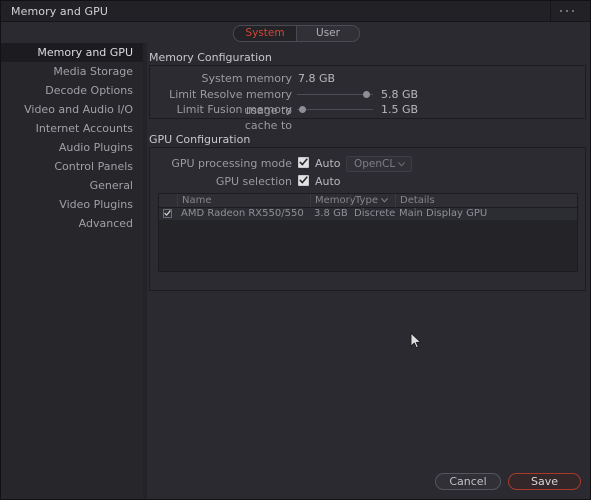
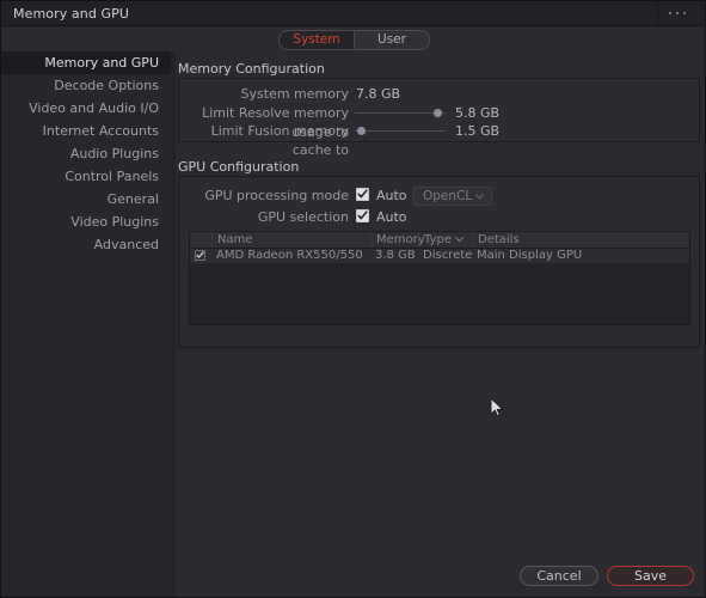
  Memory and GPU
  System
  User
  Memory and GPU
- Media Storage
  Decode Options
  Video and Audio I/O
  Internet Accounts
  Audio Plugins
  Control Panels
  General
  Video Plugins
  Advanced
  Memory Configuration
  System memory
  7.8 GB
  Limit Resolve memory usage to
  5.8 GB
  Limit Fusion memory cache to
  1.5 GB
  GPU Configuration
  GPU processing mode
  Auto
  OpenCL
  GPU selection
  Auto
  Name
  Memory
  Type
  Details
  AMD Radeon RX550/550
  3.8 GB
  Discrete
  Main Display GPU
  Cancel
  Save
